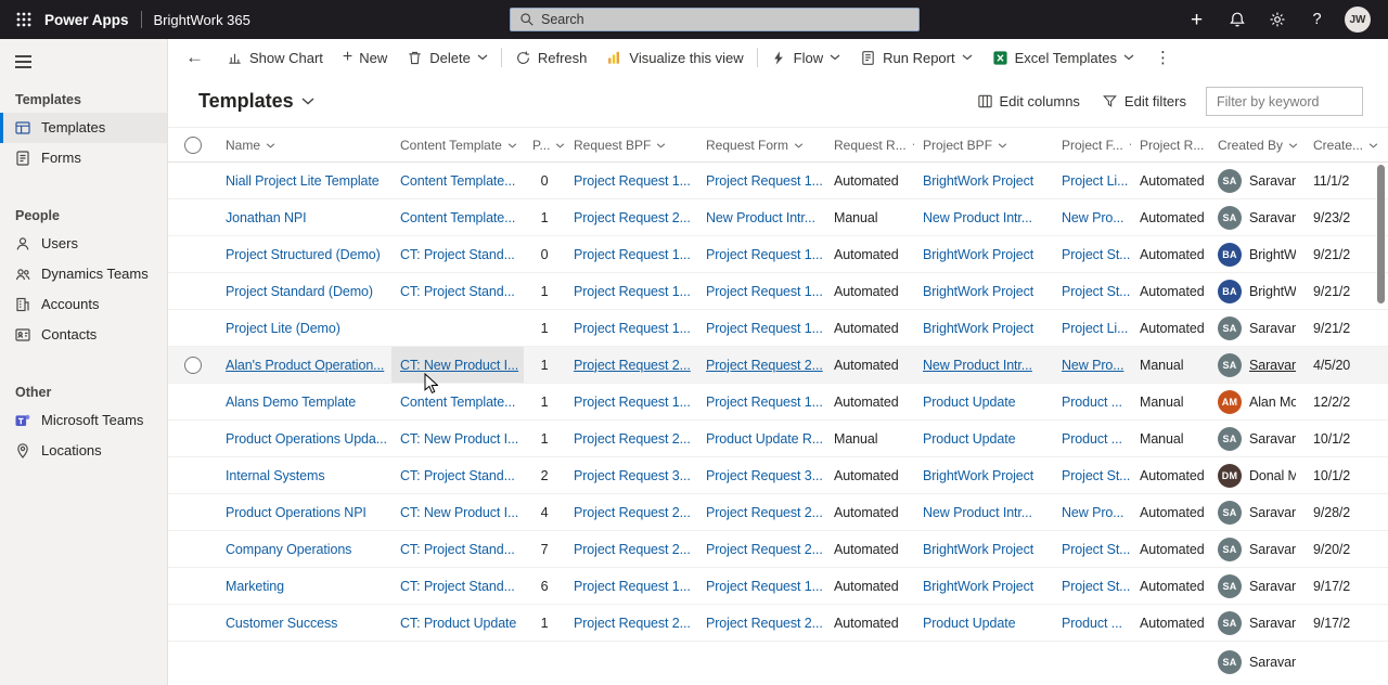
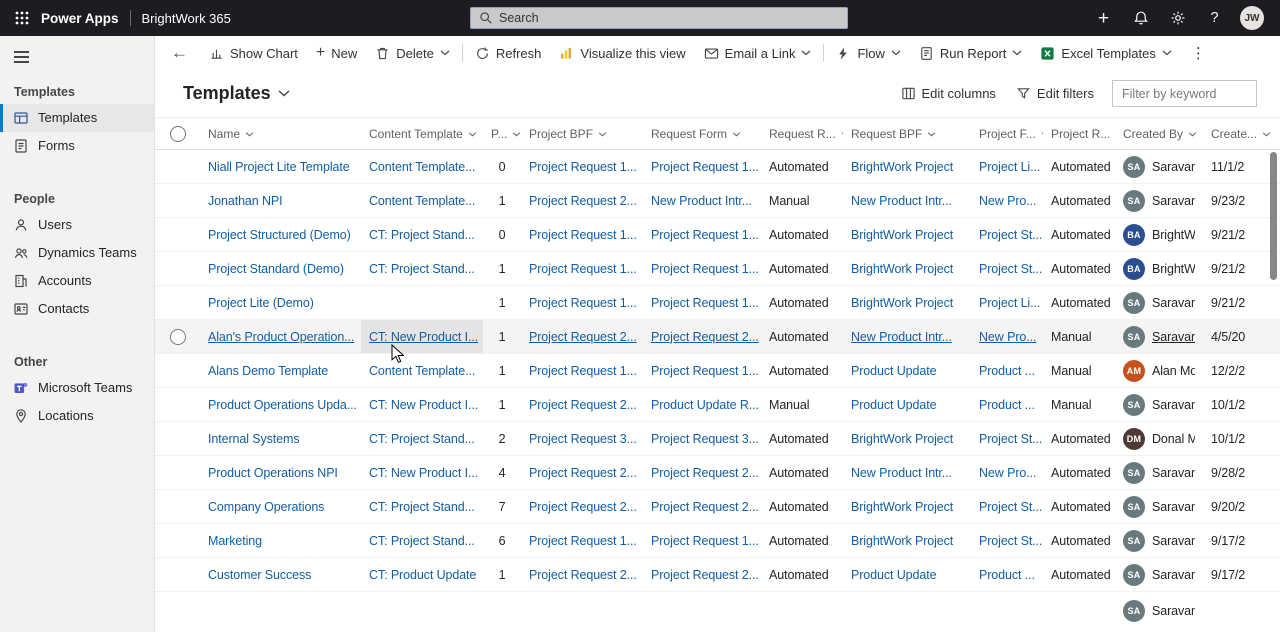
  Power Apps
  BrightWork 365
  Search
  +
  ?
  JW
  Templates
  Templates
  Forms
  People
  Users
  Dynamics Teams
  Accounts
  Contacts
  Other
  Microsoft Teams
  Locations
  ←
  Show Chart
  +
  New
  Delete
  Refresh
  Visualize this view
+ Email a Link
  Flow
  Run Report
  Excel Templates
  ⋮
  Templates
  Edit columns
  Edit filters
  Filter by keyword
  Name
  Content Template
  P...
- Request BPF
+ Project BPF
  Request Form
  Request R...
- Project BPF
+ Request BPF
  Project F...
  Project R...
  Created By
  Create...
  Niall Project Lite Template
  Content Template...
  0
  Project Request 1...
  Project Request 1...
  Automated
  BrightWork Project
  Project Li...
  Automated
  SA
  11/1/2
  Jonathan NPI
  Content Template...
  1
  Project Request 2...
  New Product Intr...
  Manual
  New Product Intr...
  New Pro...
  Automated
  SA
  9/23/2
  Project Structured (Demo)
  CT: Project Stand...
  0
  Project Request 1...
  Project Request 1...
  Automated
  BrightWork Project
  Project St...
  Automated
  BA
  BrightW
  9/21/2
  Project Standard (Demo)
  CT: Project Stand...
  1
  Project Request 1...
  Project Request 1...
  Automated
  BrightWork Project
  Project St...
  Automated
  BA
  BrightW
  9/21/2
  Project Lite (Demo)
  1
  Project Request 1...
  Project Request 1...
  Automated
  BrightWork Project
  Project Li...
  Automated
  SA
  9/21/2
  Alan's Product Operation...
  CT: New Product I...
  1
  Project Request 2...
  Project Request 2...
  Automated
  New Product Intr...
  New Pro...
  Manual
  SA
  4/5/20
  Alans Demo Template
  Content Template...
  1
  Project Request 1...
  Project Request 1...
  Automated
  Product Update
  Product ...
  Manual
  AM
  12/2/2
  Product Operations Upda...
  CT: New Product I...
  1
  Project Request 2...
  Product Update R...
  Manual
  Product Update
  Product ...
  Manual
  SA
  10/1/2
  Internal Systems
  CT: Project Stand...
  2
  Project Request 3...
  Project Request 3...
  Automated
  BrightWork Project
  Project St...
  Automated
  DM
  10/1/2
  Product Operations NPI
  CT: New Product I...
  4
  Project Request 2...
  Project Request 2...
  Automated
  New Product Intr...
  New Pro...
  Automated
  SA
  9/28/2
  Company Operations
  CT: Project Stand...
  7
  Project Request 2...
  Project Request 2...
  Automated
  BrightWork Project
  Project St...
  Automated
  SA
  9/20/2
  Marketing
  CT: Project Stand...
  6
  Project Request 1...
  Project Request 1...
  Automated
  BrightWork Project
  Project St...
  Automated
  SA
  9/17/2
  Customer Success
  CT: Product Update
  1
  Project Request 2...
  Project Request 2...
  Automated
  Product Update
  Product ...
  Automated
  SA
  9/17/2
  SA
